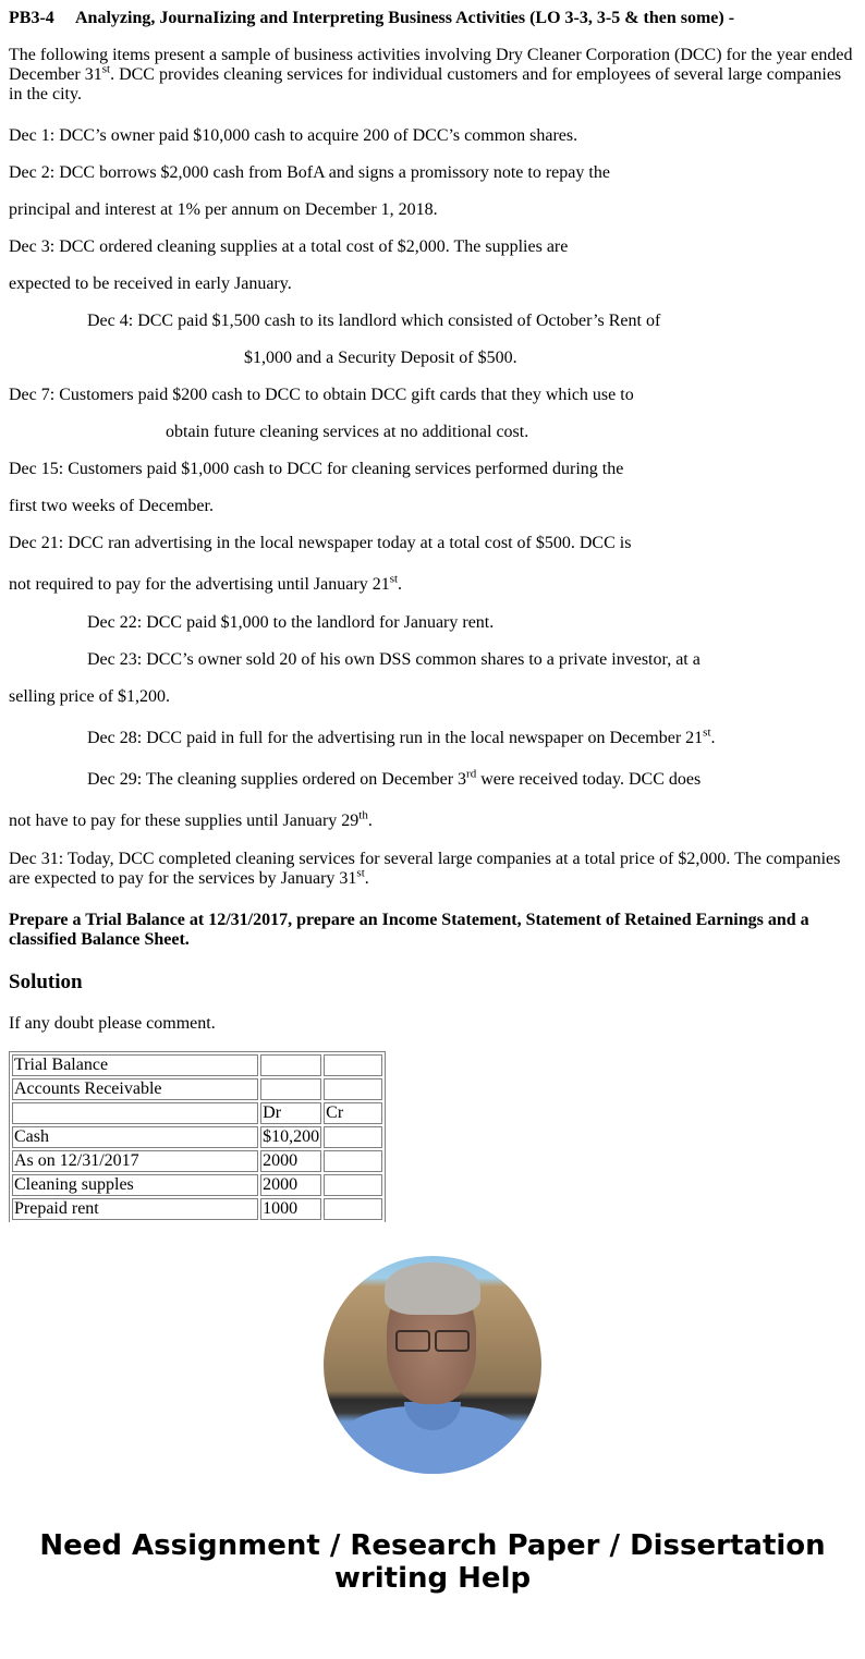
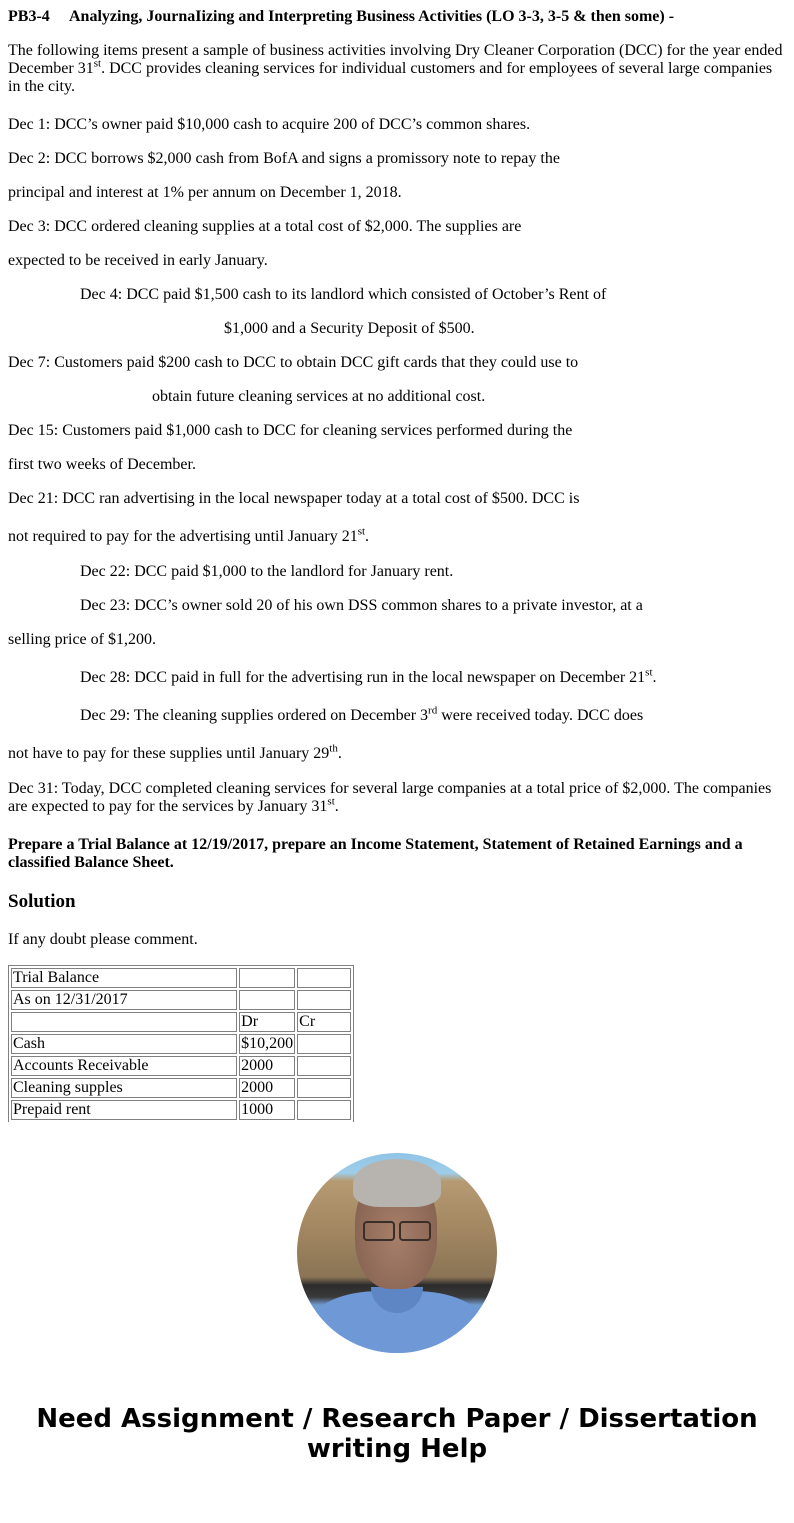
  PB3-4 Analyzing, JournaIizing and Interpreting Business Activities (LO 3-3, 3-5 & then some) -
  The following items present a sample of business activities involving Dry Cleaner Corporation (DCC) for the year ended December 31st. DCC provides cleaning services for individual customers and for employees of several large companies in the city.
  Dec 1: DCC’s owner paid $10,000 cash to acquire 200 of DCC’s common shares.
  Dec 2: DCC borrows $2,000 cash from BofA and signs a promissory note to repay the
  principal and interest at 1% per annum on December 1, 2018.
  Dec 3: DCC ordered cleaning supplies at a total cost of $2,000. The supplies are
  expected to be received in early January.
  Dec 4: DCC paid $1,500 cash to its landlord which consisted of October’s Rent of
  $1,000 and a Security Deposit of $500.
- Dec 7: Customers paid $200 cash to DCC to obtain DCC gift cards that they which use to
+ Dec 7: Customers paid $200 cash to DCC to obtain DCC gift cards that they could use to
  obtain future cleaning services at no additional cost.
  Dec 15: Customers paid $1,000 cash to DCC for cleaning services performed during the
  first two weeks of December.
  Dec 21: DCC ran advertising in the local newspaper today at a total cost of $500. DCC is
  not required to pay for the advertising until January 21st.
  Dec 22: DCC paid $1,000 to the landlord for January rent.
  Dec 23: DCC’s owner sold 20 of his own DSS common shares to a private investor, at a
  selling price of $1,200.
  Dec 28: DCC paid in full for the advertising run in the local newspaper on December 21st.
  Dec 29: The cleaning supplies ordered on December 3rd were received today. DCC does
  not have to pay for these supplies until January 29th.
  Dec 31: Today, DCC completed cleaning services for several large companies at a total price of $2,000. The companies are expected to pay for the services by January 31st.
- Prepare a Trial Balance at 12/31/2017, prepare an Income Statement, Statement of Retained Earnings and a classified Balance Sheet.
+ Prepare a Trial Balance at 12/19/2017, prepare an Income Statement, Statement of Retained Earnings and a classified Balance Sheet.
  Solution
  If any doubt please comment.
  Trial Balance
- Accounts Receivable
+ As on 12/31/2017
  	Dr	Cr
  Cash	$10,200
- As on 12/31/2017	2000
+ Accounts Receivable	2000
  Cleaning supples	2000
  Prepaid rent	1000
  Need Assignment / Research Paper / Dissertation
  writing Help
